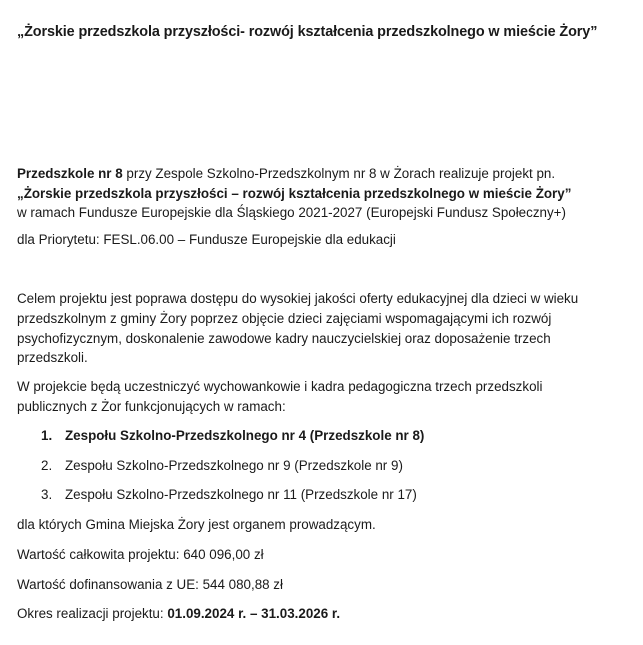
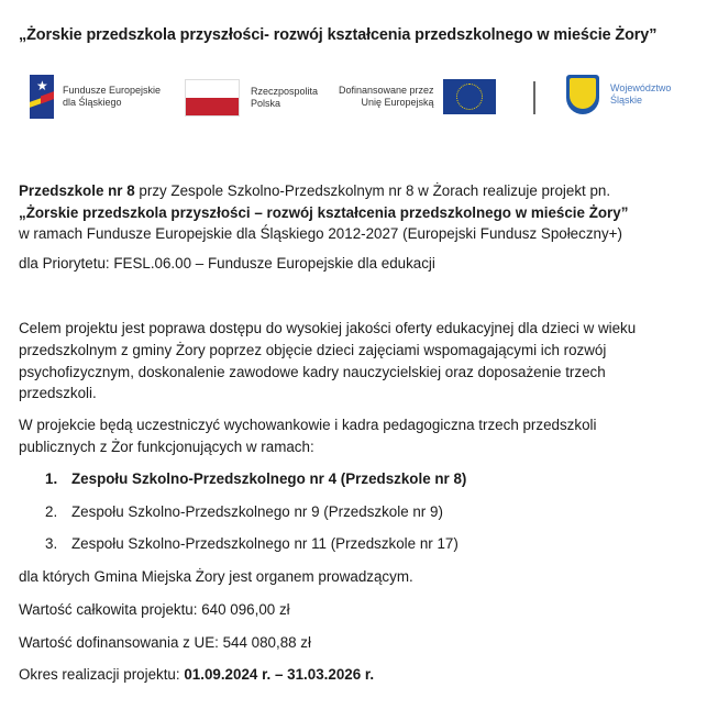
  „Żorskie przedszkola przyszłości- rozwój kształcenia przedszkolnego w mieście Żory”
+ ★
+ Fundusze Europejskie
+ dla Śląskiego
+ Rzeczpospolita
+ Polska
+ Dofinansowane przez
+ Unię Europejską
+ Województwo
+ Śląskie
  Przedszkole nr 8 przy Zespole Szkolno-Przedszkolnym nr 8 w Żorach realizuje projekt pn.
  „Żorskie przedszkola przyszłości – rozwój kształcenia przedszkolnego w mieście Żory”
- w ramach Fundusze Europejskie dla Śląskiego 2021-2027 (Europejski Fundusz Społeczny+)
+ w ramach Fundusze Europejskie dla Śląskiego 2012-2027 (Europejski Fundusz Społeczny+)
  dla Priorytetu: FESL.06.00 – Fundusze Europejskie dla edukacji
  Celem projektu jest poprawa dostępu do wysokiej jakości oferty edukacyjnej dla dzieci w wieku
  przedszkolnym z gminy Żory poprzez objęcie dzieci zajęciami wspomagającymi ich rozwój
  psychofizycznym, doskonalenie zawodowe kadry nauczycielskiej oraz doposażenie trzech
  przedszkoli.
  W projekcie będą uczestniczyć wychowankowie i kadra pedagogiczna trzech przedszkoli
  publicznych z Żor funkcjonujących w ramach:
  1. Zespołu Szkolno-Przedszkolnego nr 4 (Przedszkole nr 8)
  2. Zespołu Szkolno-Przedszkolnego nr 9 (Przedszkole nr 9)
  3. Zespołu Szkolno-Przedszkolnego nr 11 (Przedszkole nr 17)
  dla których Gmina Miejska Żory jest organem prowadzącym.
  Wartość całkowita projektu: 640 096,00 zł
  Wartość dofinansowania z UE: 544 080,88 zł
  Okres realizacji projektu: 01.09.2024 r. – 31.03.2026 r.
